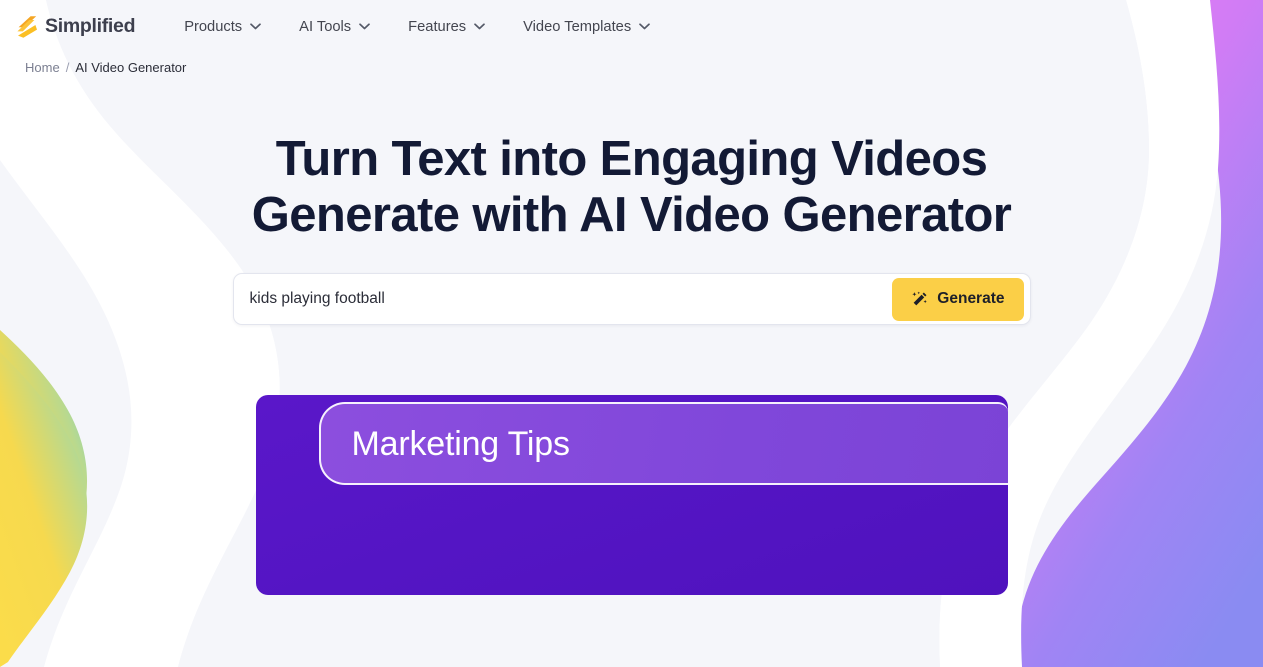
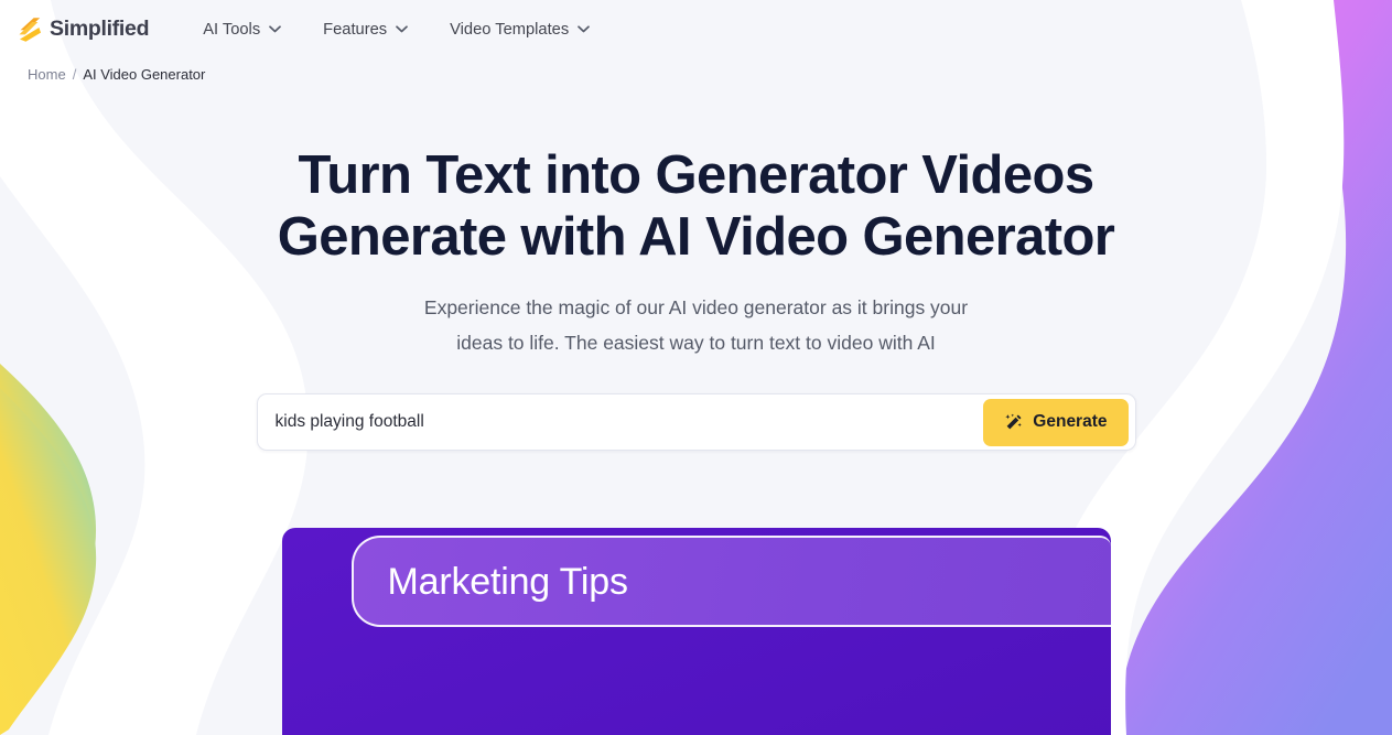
  Simplified
- Products
  AI Tools
  Features
  Video Templates
  Home
  /
  AI Video Generator
- Turn Text into Engaging Videos
+ Turn Text into Generator Videos
  Generate with AI Video Generator
+ Experience the magic of our AI video generator as it brings your
+ ideas to life. The easiest way to turn text to video with AI
  kids playing football
  Generate
  Marketing Tips
